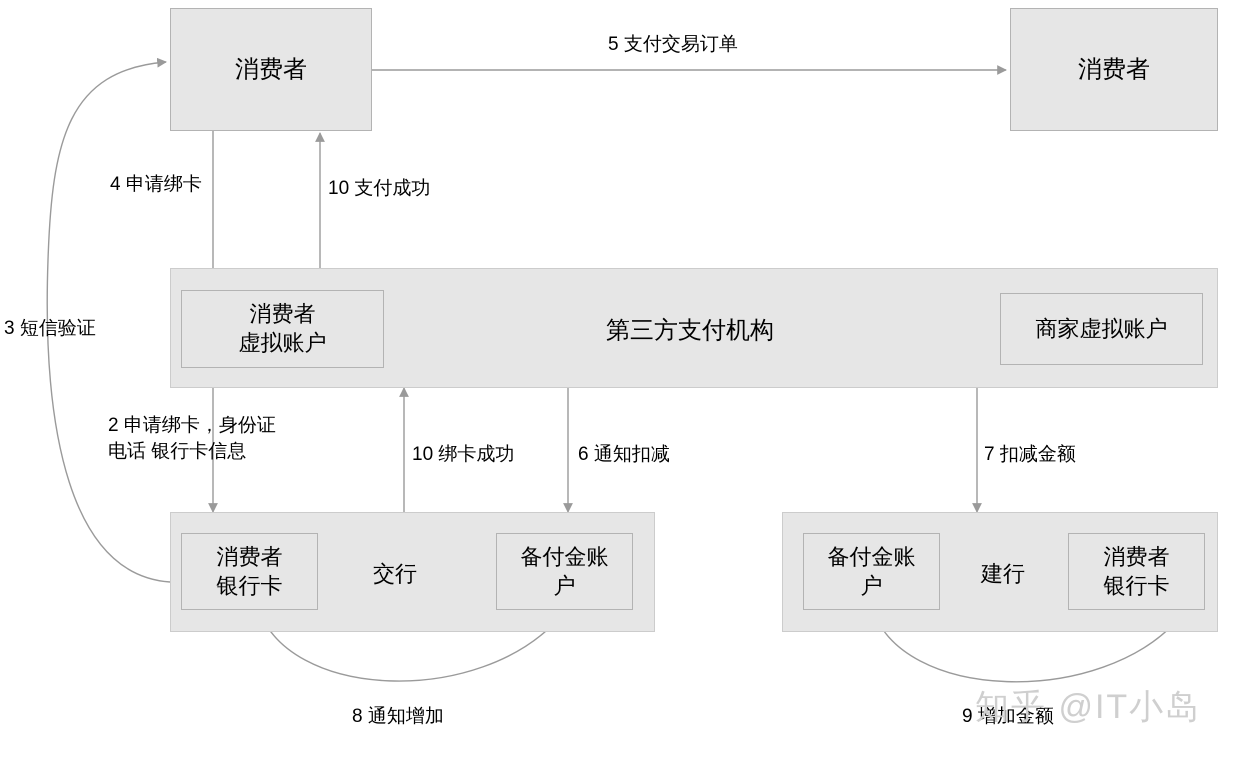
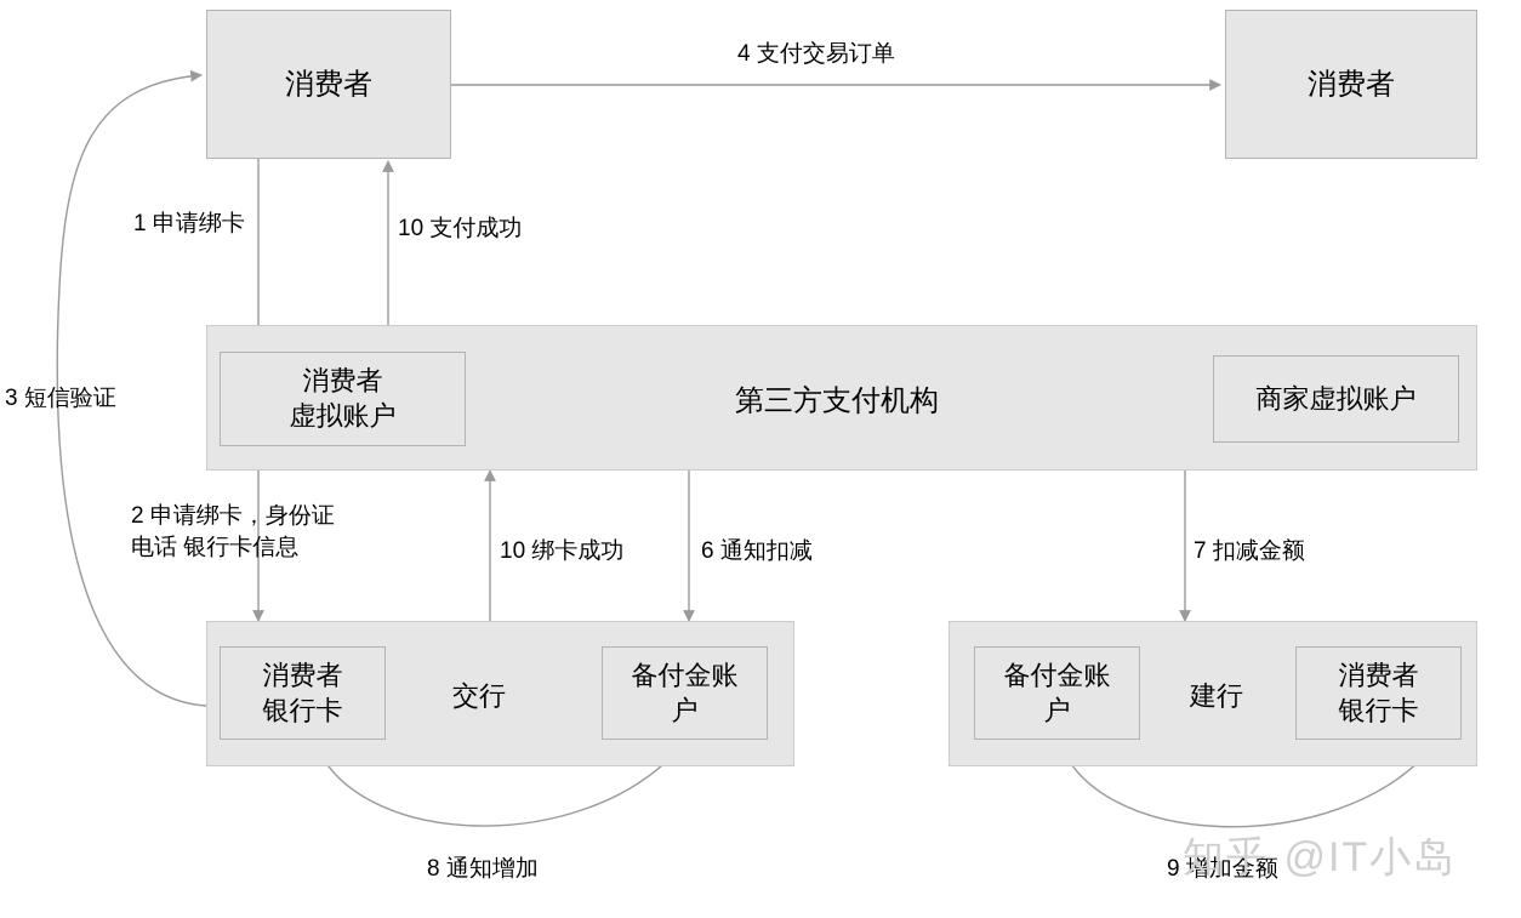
  消费者
  消费者
  消费者
  虚拟账户
  第三方支付机构
  商家虚拟账户
  消费者
  银行卡
  交行
  备付金账
  户
  备付金账
  户
  建行
  消费者
  银行卡
- 4 申请绑卡
+ 1 申请绑卡
  10 支付成功
- 5 支付交易订单
+ 4 支付交易订单
  3 短信验证
  2 申请绑卡，身份证
  电话 银行卡信息
  10 绑卡成功
  6 通知扣减
  7 扣减金额
  8 通知增加
  9 增加金额
  知乎 @IT小岛
